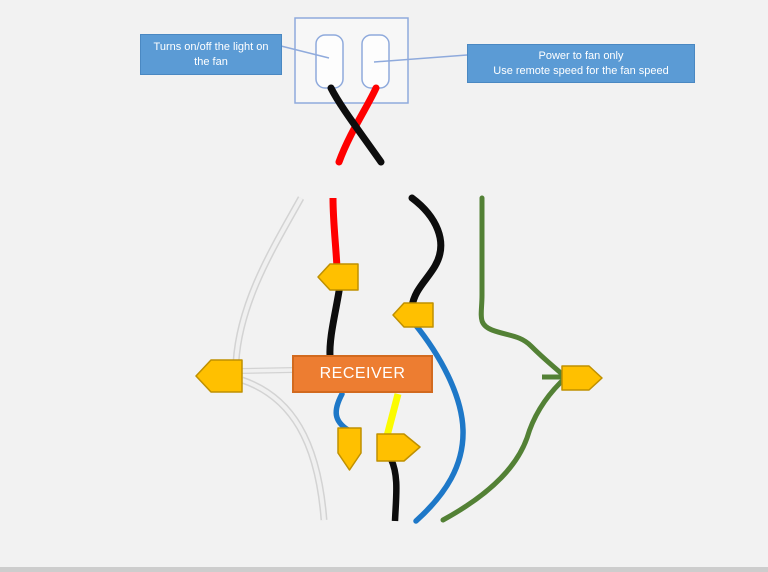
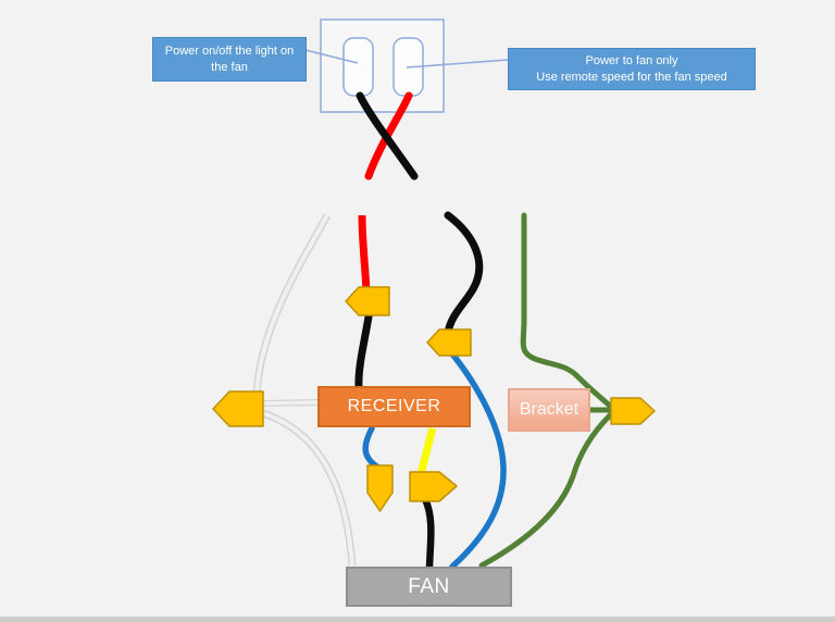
- Turns on/off the light on
+ Power on/off the light on
  the fan
  Power to fan only
  Use remote speed for the fan speed
  RECEIVER
+ Bracket
+ FAN
